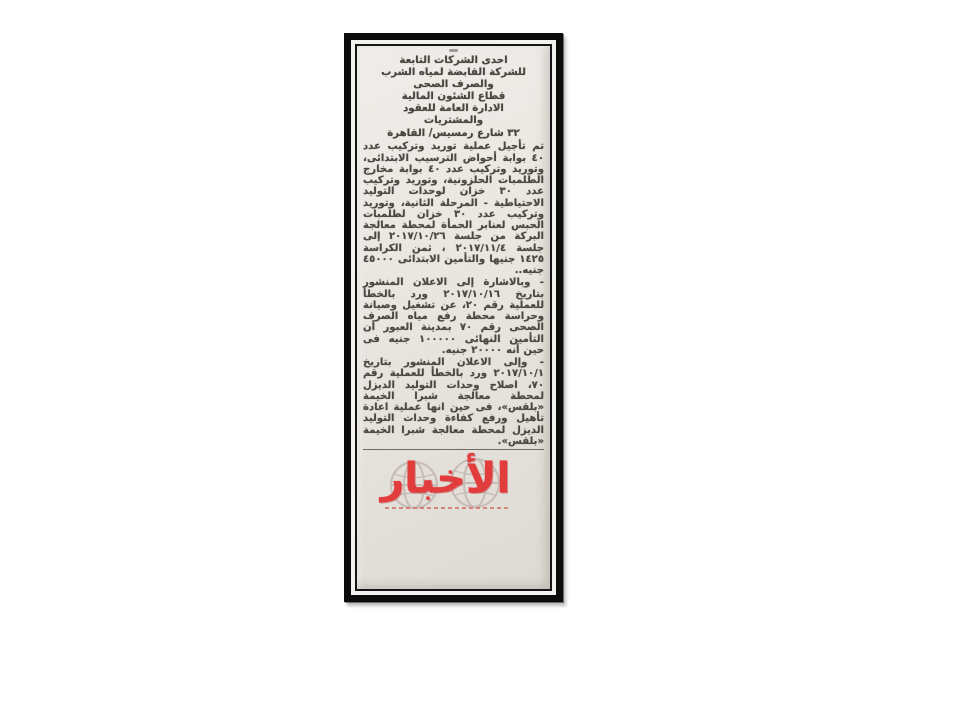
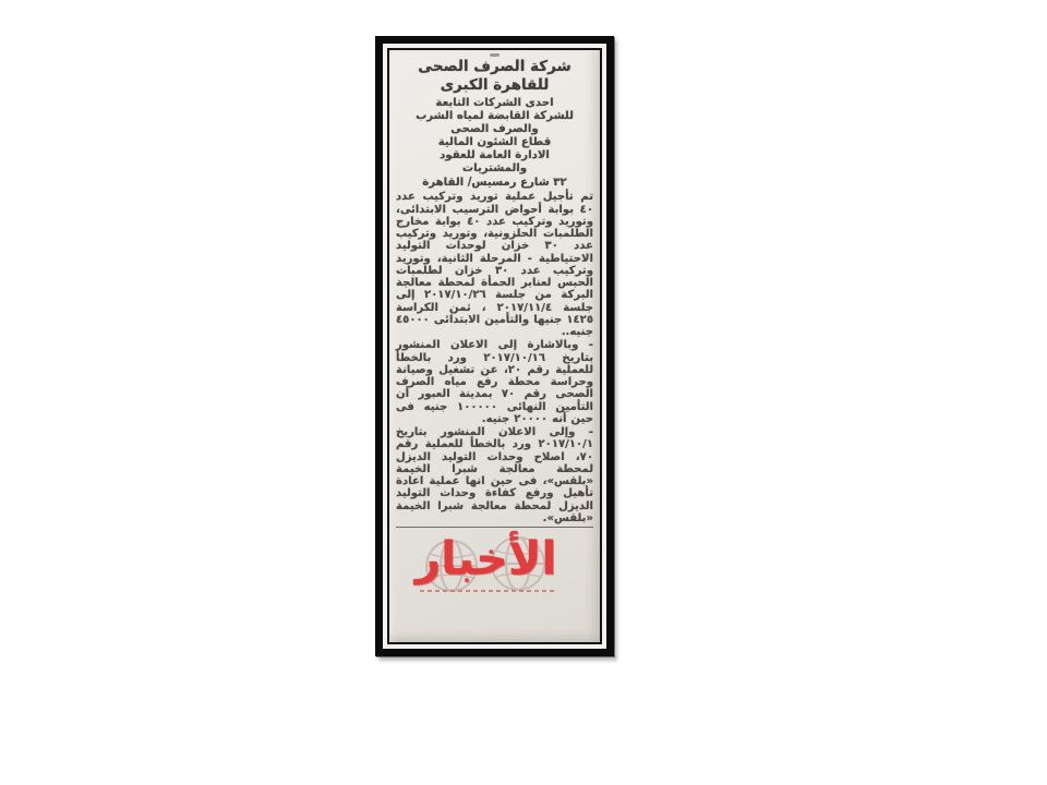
+ شركة الصرف الصحى
+ للقاهرة الكبرى
  احدى الشركات التابعة
  للشركة القابضة لمياه الشرب
  والصرف الصحى
  قطاع الشئون المالية
  الادارة العامة للعقود
  والمشتريات
  ٣٢ شارع رمسيس/ القاهرة
  تم تأجيل عملية توريد وتركيب عدد ٤٠ بوابة أحواض الترسيب الابتدائى، وتوريد وتركيب عدد ٤٠ بوابة مخارج الطلمبات الحلزونية، وتوريد وتركيب عدد ٣٠ خزان لوحدات التوليد الاحتياطية - المرحلة الثانية، وتوريد وتركيب عدد ٣٠ خزان لطلمبات الحبس لعنابر الحمأة لمحطة معالجة البركة من جلسة ٢٠١٧/١٠/٢٦ إلى جلسة ٢٠١٧/١١/٤ ، ثمن الكراسة ١٤٢٥ جنيها والتأمين الابتدائى ٤٥٠٠٠ جنيه..
  - وبالاشارة إلى الاعلان المنشور بتاريخ ٢٠١٧/١٠/١٦ ورد بالخطأ للعملية رقم ٢٠، عن تشغيل وصيانة وحراسة محطة رفع مياه الصرف الصحى رقم ٧٠ بمدينة العبور أن التأمين النهائى ١٠٠٠٠٠ جنيه فى حين أنه ٢٠٠٠٠ جنيه.
  - وإلى الاعلان المنشور بتاريخ ٢٠١٧/١٠/١ ورد بالخطأ للعملية رقم ٧٠، اصلاح وحدات التوليد الديزل لمحطة معالجة شبرا الخيمة «بلقس»، فى حين انها عملية اعادة تأهيل ورفع كفاءة وحدات التوليد الديزل لمحطة معالجة شبرا الخيمة «بلقس».
  الأخبار
